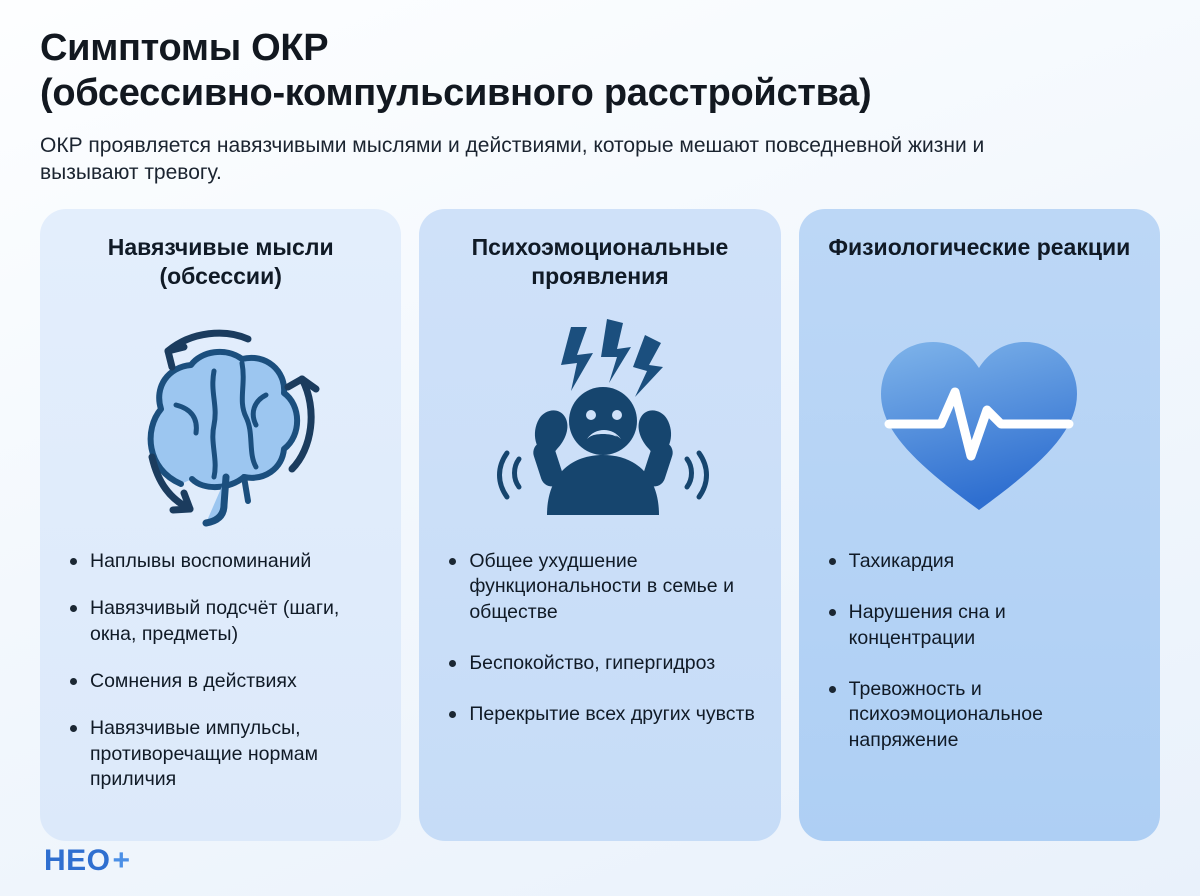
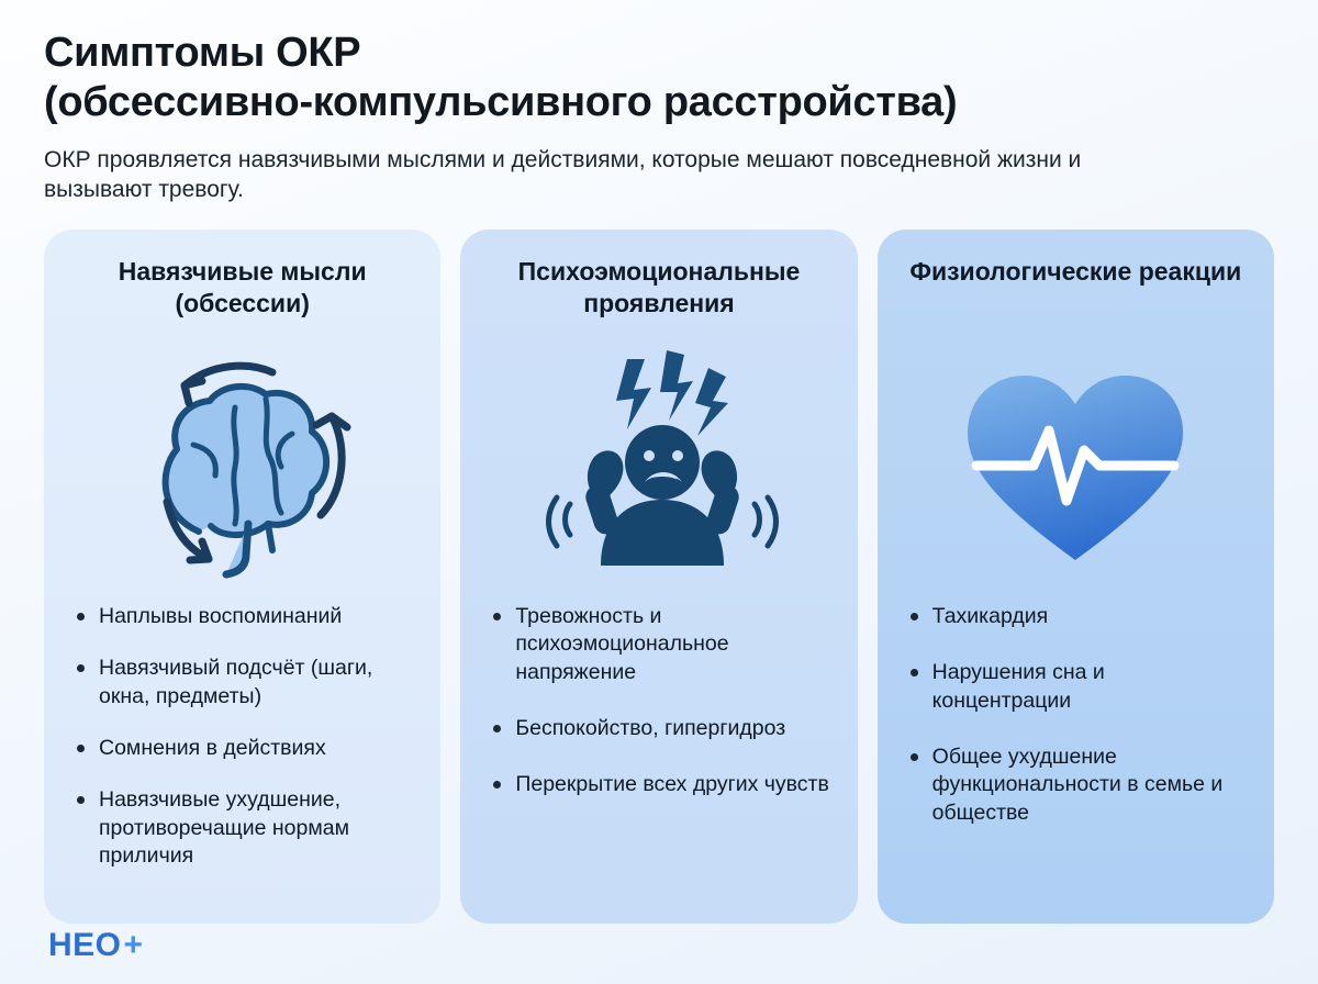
  Симптомы ОКР
  (обсессивно-компульсивного расстройства)
  ОКР проявляется навязчивыми мыслями и действиями, которые мешают повседневной жизни и вызывают тревогу.
  Навязчивые мысли (обсессии)
  Наплывы воспоминаний
  Навязчивый подсчёт (шаги, окна, предметы)
  Сомнения в действиях
- Навязчивые импульсы, противоречащие нормам приличия
+ Навязчивые ухудшение, противоречащие нормам приличия
  Психоэмоциональные проявления
- Общее ухудшение функциональности в семье и обществе
+ Тревожность и психоэмоциональное напряжение
  Беспокойство, гипергидроз
  Перекрытие всех других чувств
  Физиологические реакции
  Тахикардия
  Нарушения сна и концентрации
- Тревожность и психоэмоциональное напряжение
+ Общее ухудшение функциональности в семье и обществе
  НЕО
  +
